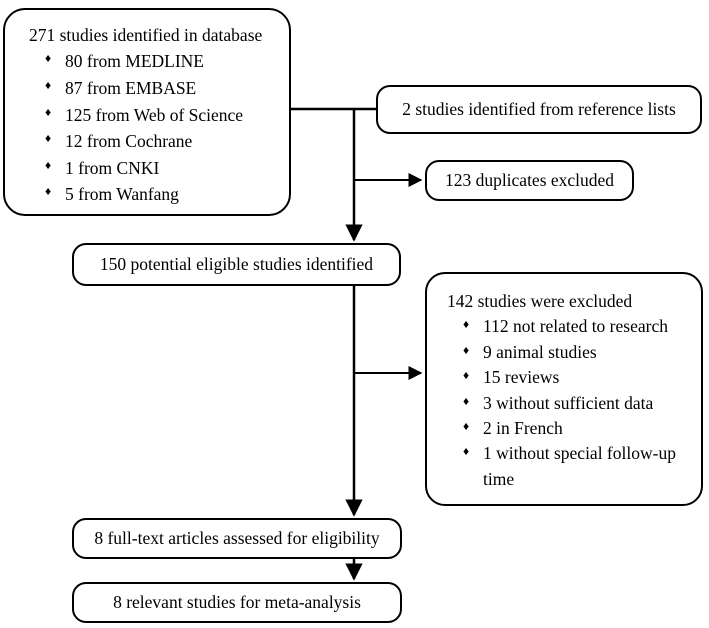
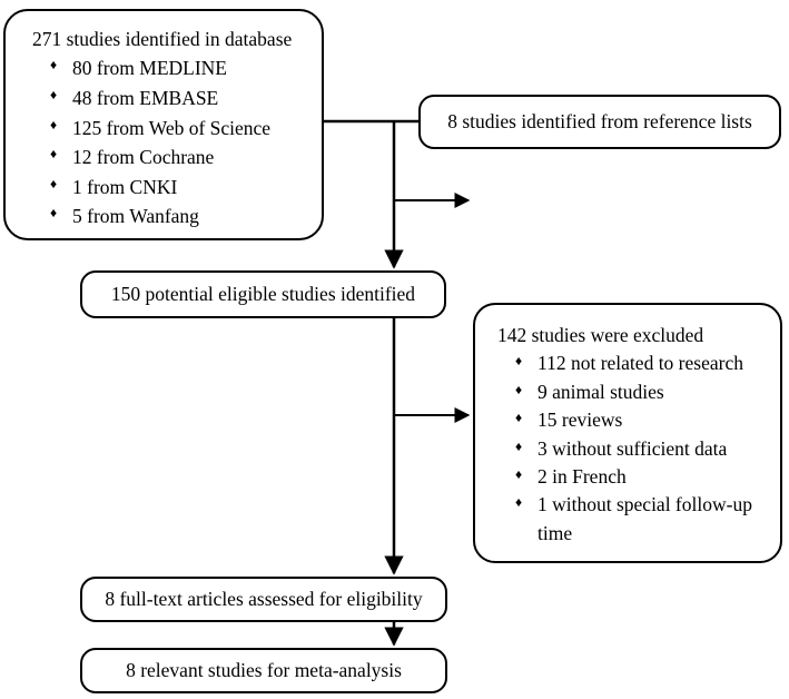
  271 studies identified in database
  ♦
  80 from MEDLINE
  ♦
- 87 from EMBASE
+ 48 from EMBASE
  ♦
  125 from Web of Science
  ♦
  12 from Cochrane
  ♦
  1 from CNKI
  ♦
  5 from Wanfang
- 2 studies identified from reference lists
+ 8 studies identified from reference lists
- 123 duplicates excluded
  150 potential eligible studies identified
  142 studies were excluded
  ♦
  112 not related to research
  ♦
  9 animal studies
  ♦
  15 reviews
  ♦
  3 without sufficient data
  ♦
  2 in French
  ♦
  1 without special follow-up time
  8 full-text articles assessed for eligibility
  8 relevant studies for meta-analysis
